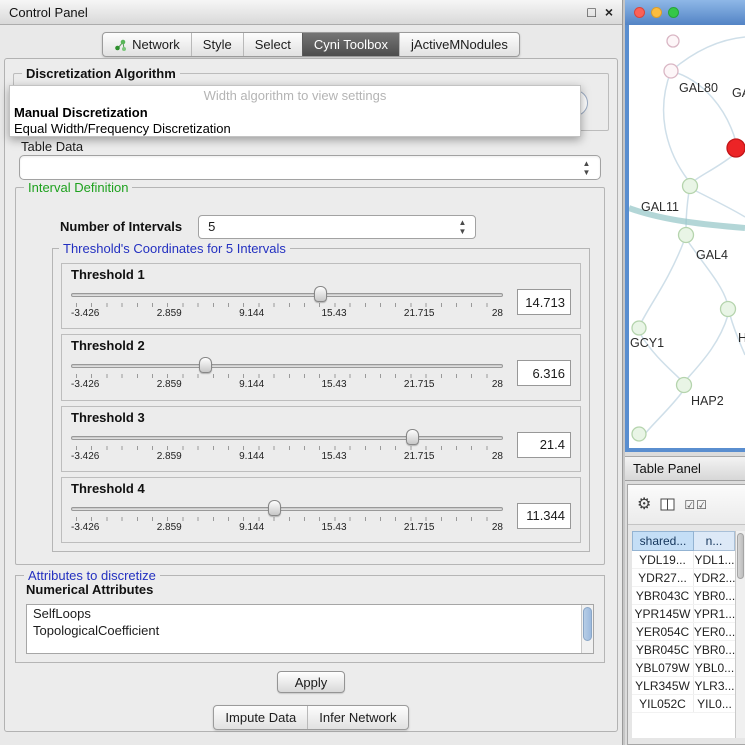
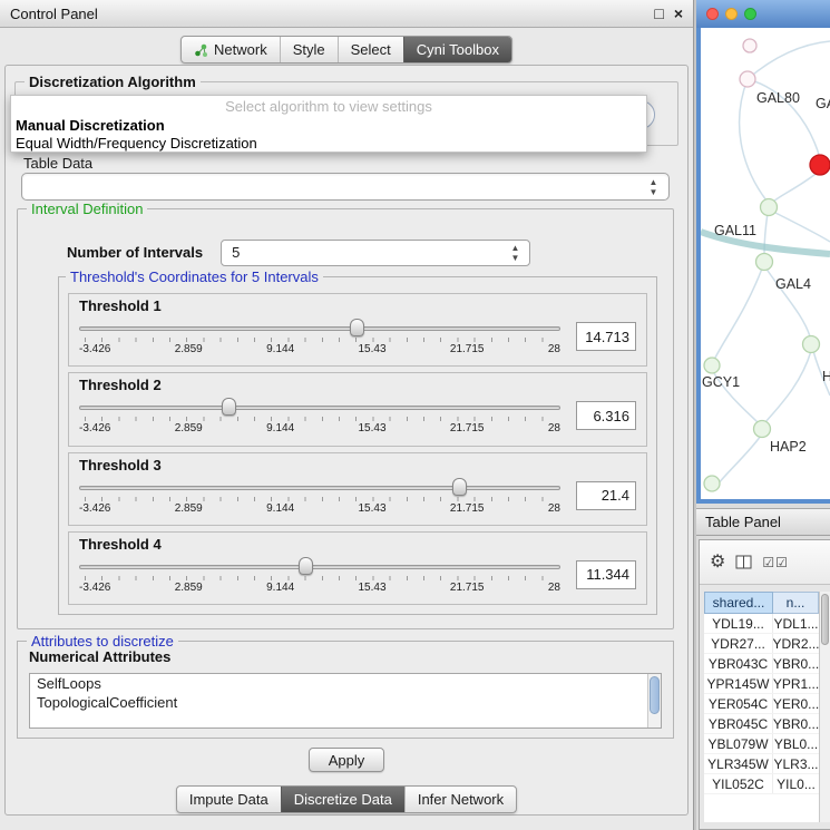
  Control Panel
  □
  ×
  Network
  Style
  Select
  Cyni Toolbox
- jActiveMNodules
  Discretization Algorithm
- Width algorithm to view settings
+ Select algorithm to view settings
  Manual Discretization
  Equal Width/Frequency Discretization
  Table Data
  ▲
  ▼
  Interval Definition
  Number of Intervals
  5
  ▲
  ▼
  Threshold's Coordinates for 5 Intervals
  Threshold 1
  -3.426
  2.859
  9.144
  15.43
  21.715
  28
  14.713
  Threshold 2
  -3.426
  2.859
  9.144
  15.43
  21.715
  28
  6.316
  Threshold 3
  -3.426
  2.859
  9.144
  15.43
  21.715
  28
  21.4
  Threshold 4
  -3.426
  2.859
  9.144
  15.43
  21.715
  28
  11.344
  Attributes to discretize
  Numerical Attributes
  SelfLoops
  TopologicalCoefficient
  Apply
  Impute Data
+ Discretize Data
  Infer Network
  GAL80
  GAL11
  GAL4
  GCY1
  H
  HAP2
  Table Panel
  ⚙
  ☑☑
  shared...
  n...
  YDL19...
  YDL1...
  YDR27...
  YDR2...
  YBR043C
  YBR0...
  YPR145W
  YPR1...
  YER054C
  YER0...
  YBR045C
  YBR0...
  YBL079W
  YBL0...
  YLR345W
  YLR3...
  YIL052C
  YIL0...
